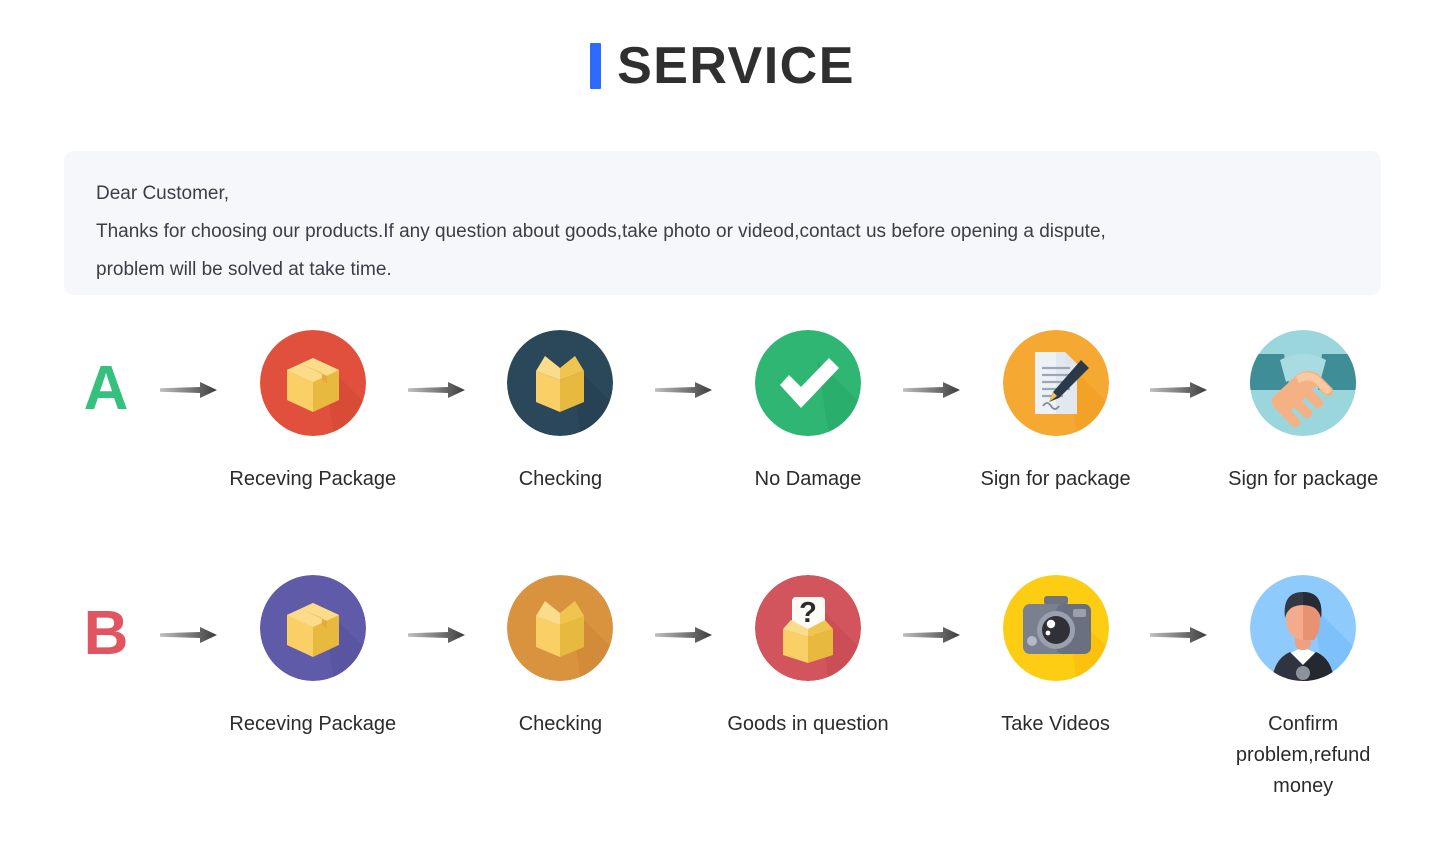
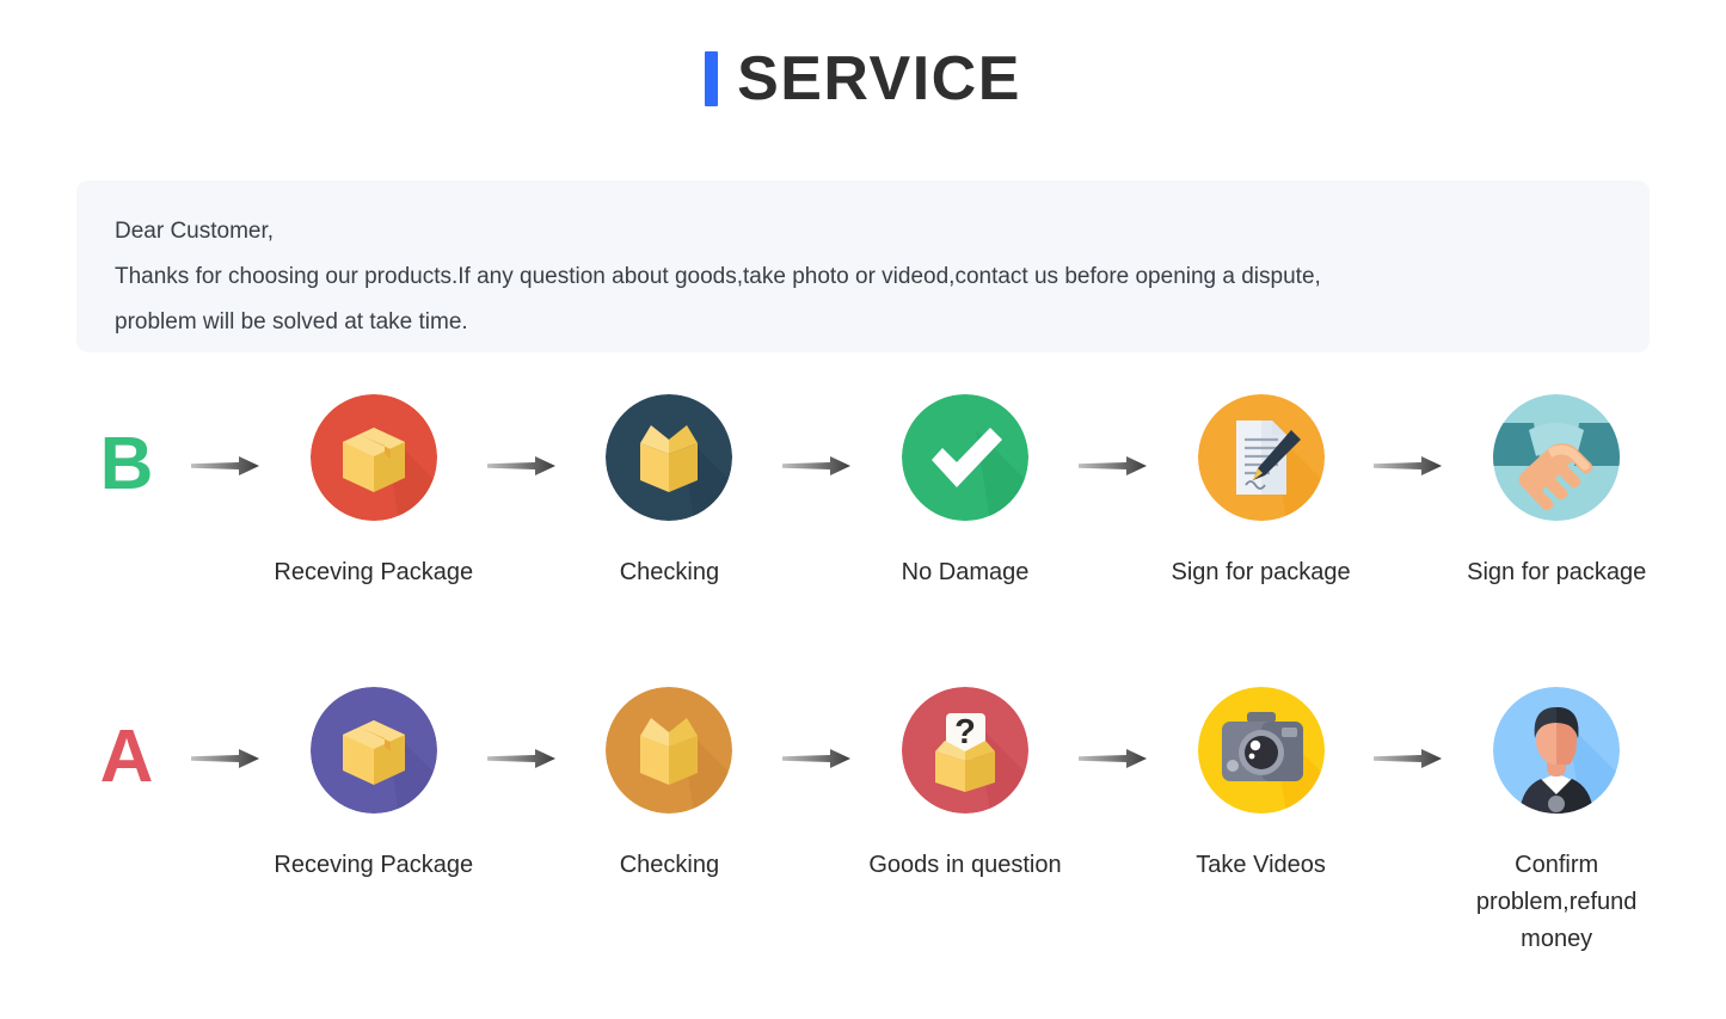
  SERVICE
  Dear Customer,
  Thanks for choosing our products.If any question about goods,take photo or videod,contact us before opening a dispute,
  problem will be solved at take time.
- A
+ B
  Receving Package
  Checking
  No Damage
  Sign for package
  Sign for package
- B
+ A
  Receving Package
  Checking
  ?
  Goods in question
  Take Videos
  Confirm problem,refund money
